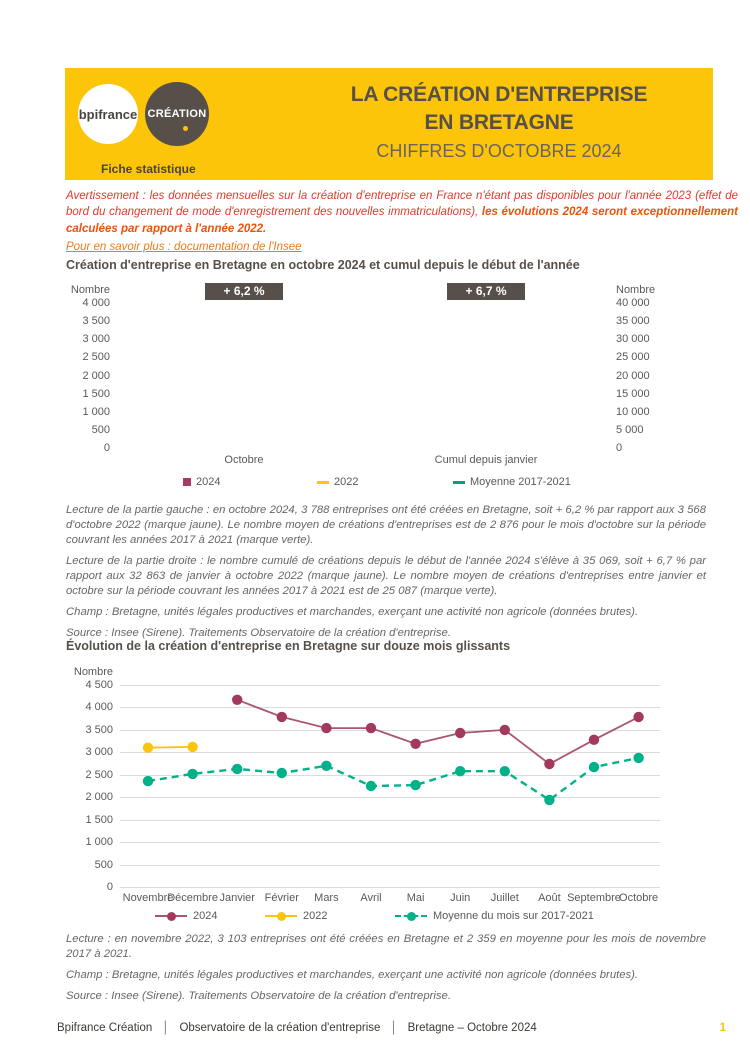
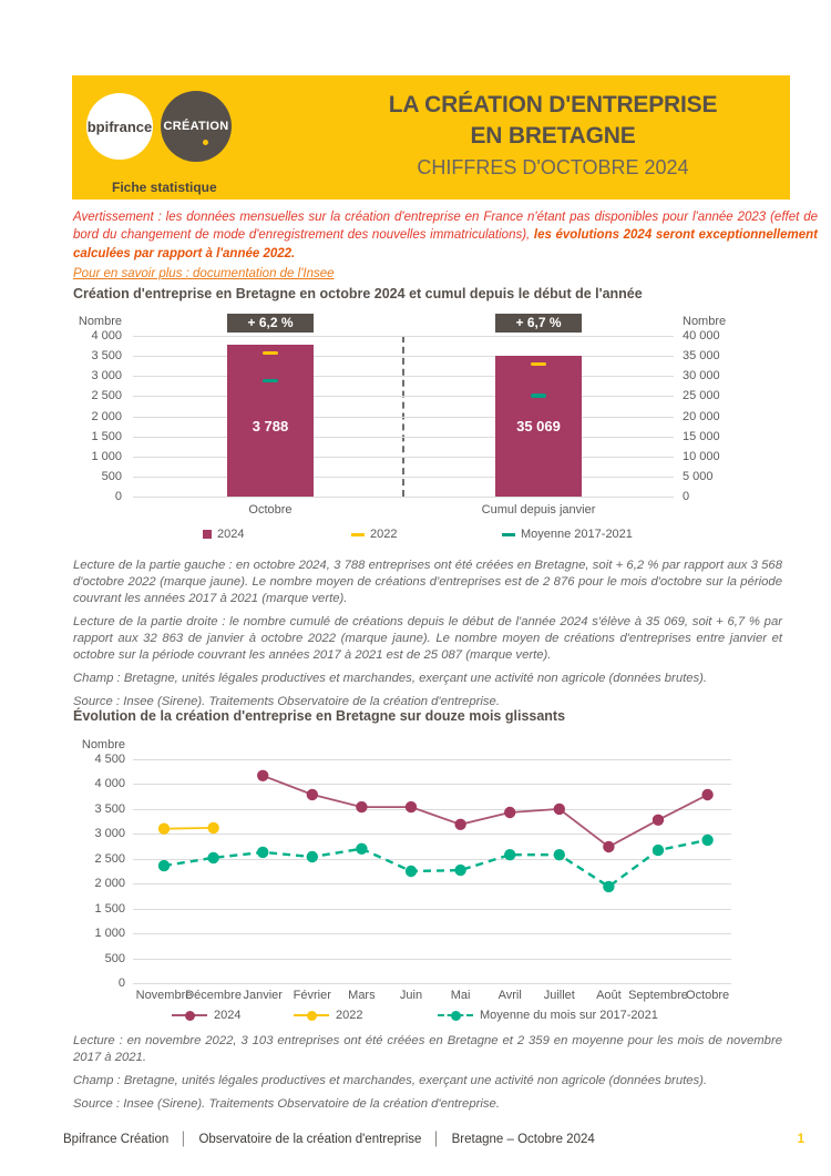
  bpifrance
  CRÉATION
  Fiche statistique
  LA CRÉATION D'ENTREPRISE
  EN BRETAGNE
  CHIFFRES D'OCTOBRE 2024
  Avertissement : les données mensuelles sur la création d'entreprise en France n'étant pas disponibles pour l'année 2023 (effet de bord du changement de mode d'enregistrement des nouvelles immatriculations), les évolutions 2024 seront exceptionnellement calculées par rapport à l'année 2022.
  Pour en savoir plus : documentation de l'Insee
  Création d'entreprise en Bretagne en octobre 2024 et cumul depuis le début de l'année
  Nombre
  Nombre
  4 000
  3 500
  3 000
  2 500
  2 000
  1 500
  1 000
  500
  0
  40 000
  35 000
  30 000
  25 000
  20 000
  15 000
  10 000
  5 000
  0
+ 3 788
+ 35 069
  2024
  2022
  Moyenne 2017-2021
  + 6,2 %
  Octobre
  + 6,7 %
  Cumul depuis janvier
  Lecture de la partie gauche : en octobre 2024, 3 788 entreprises ont été créées en Bretagne, soit + 6,2 % par rapport aux 3 568 d'octobre 2022 (marque jaune). Le nombre moyen de créations d'entreprises est de 2 876 pour le mois d'octobre sur la période couvrant les années 2017 à 2021 (marque verte).
  Lecture de la partie droite : le nombre cumulé de créations depuis le début de l'année 2024 s'élève à 35 069, soit + 6,7 % par rapport aux 32 863 de janvier à octobre 2022 (marque jaune). Le nombre moyen de créations d'entreprises entre janvier et octobre sur la période couvrant les années 2017 à 2021 est de 25 087 (marque verte).
  Champ : Bretagne, unités légales productives et marchandes, exerçant une activité non agricole (données brutes).
  Source : Insee (Sirene). Traitements Observatoire de la création d'entreprise.
  Évolution de la création d'entreprise en Bretagne sur douze mois glissants
  Nombre
  4 500
  4 000
  3 500
  3 000
  2 500
  2 000
  1 500
  1 000
  500
  0
  2024
  2022
  Moyenne du mois sur 2017-2021
  Novembre
  Décembre
  Janvier
  Février
  Mars
- Avril
+ Juin
  Mai
- Juin
+ Avril
  Juillet
  Août
  Septembre
  Octobre
  Lecture : en novembre 2022, 3 103 entreprises ont été créées en Bretagne et 2 359 en moyenne pour les mois de novembre 2017 à 2021.
  Champ : Bretagne, unités légales productives et marchandes, exerçant une activité non agricole (données brutes).
  Source : Insee (Sirene). Traitements Observatoire de la création d'entreprise.
  Bpifrance Création │ Observatoire de la création d'entreprise │ Bretagne – Octobre 2024
  1
